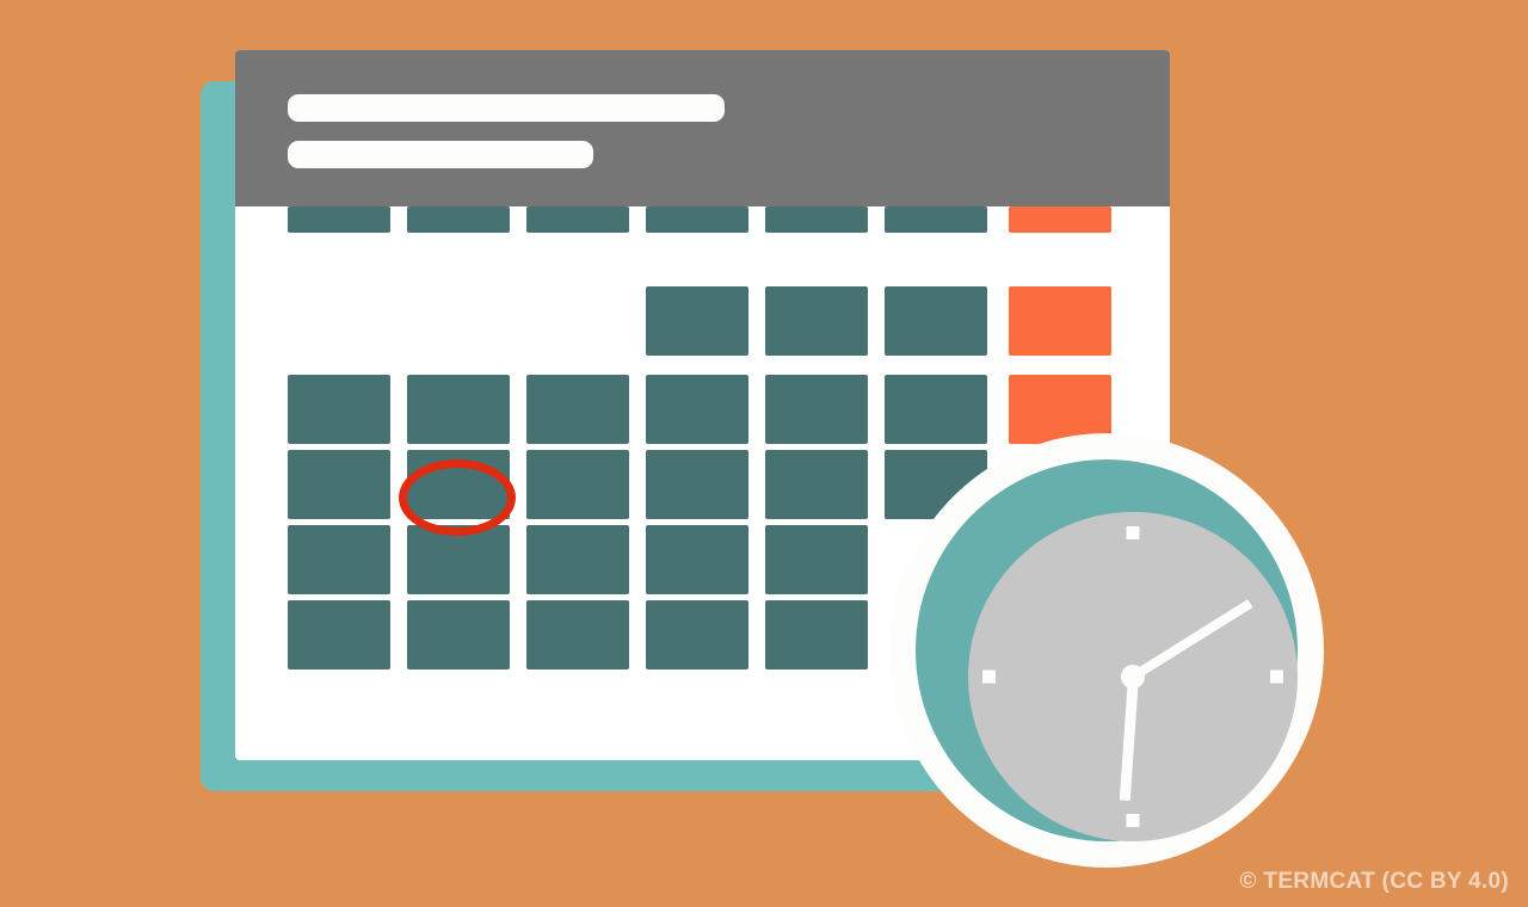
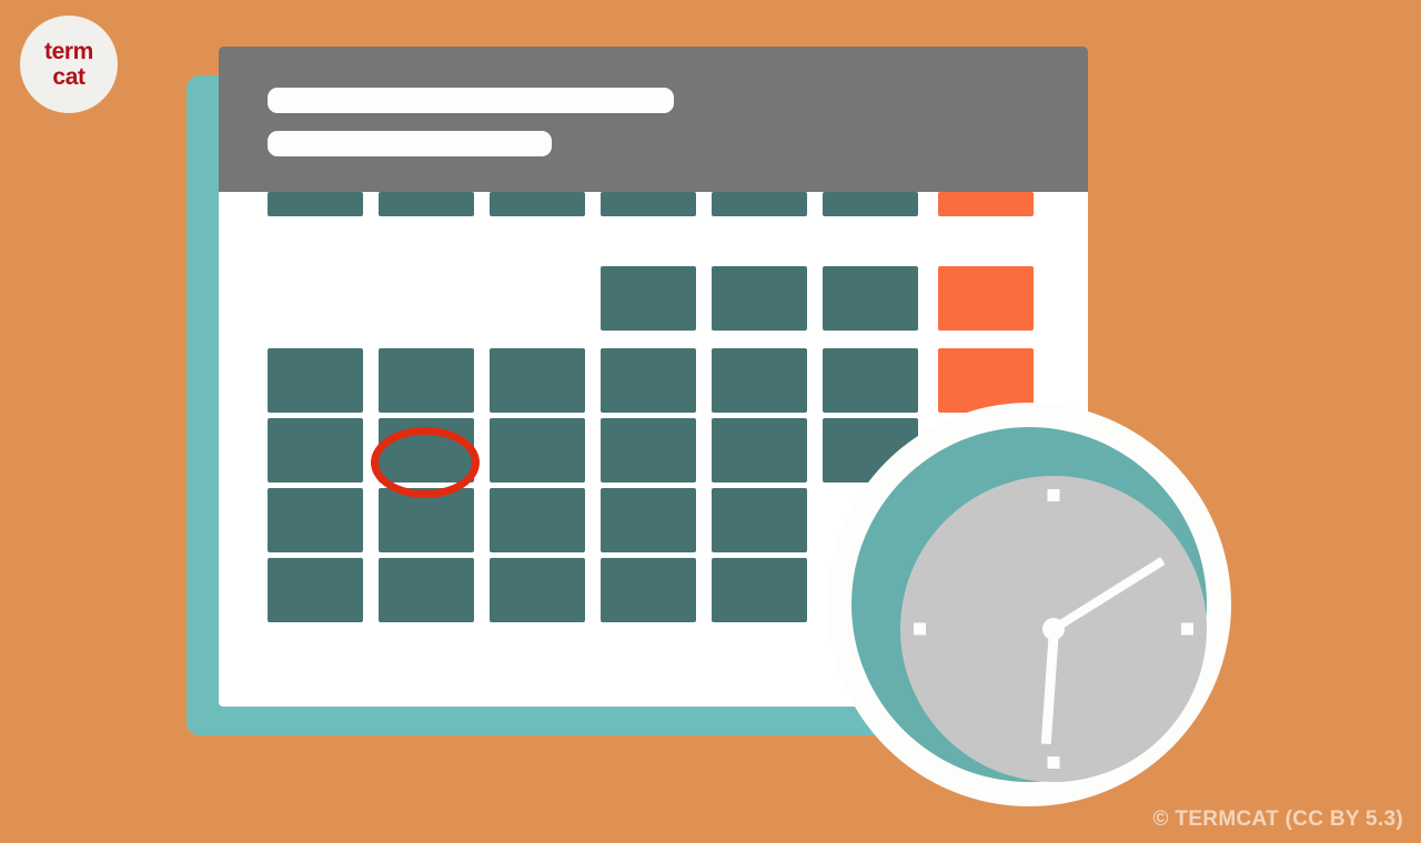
+ term
+ cat
- © TERMCAT (CC BY 4.0)
+ © TERMCAT (CC BY 5.3)
